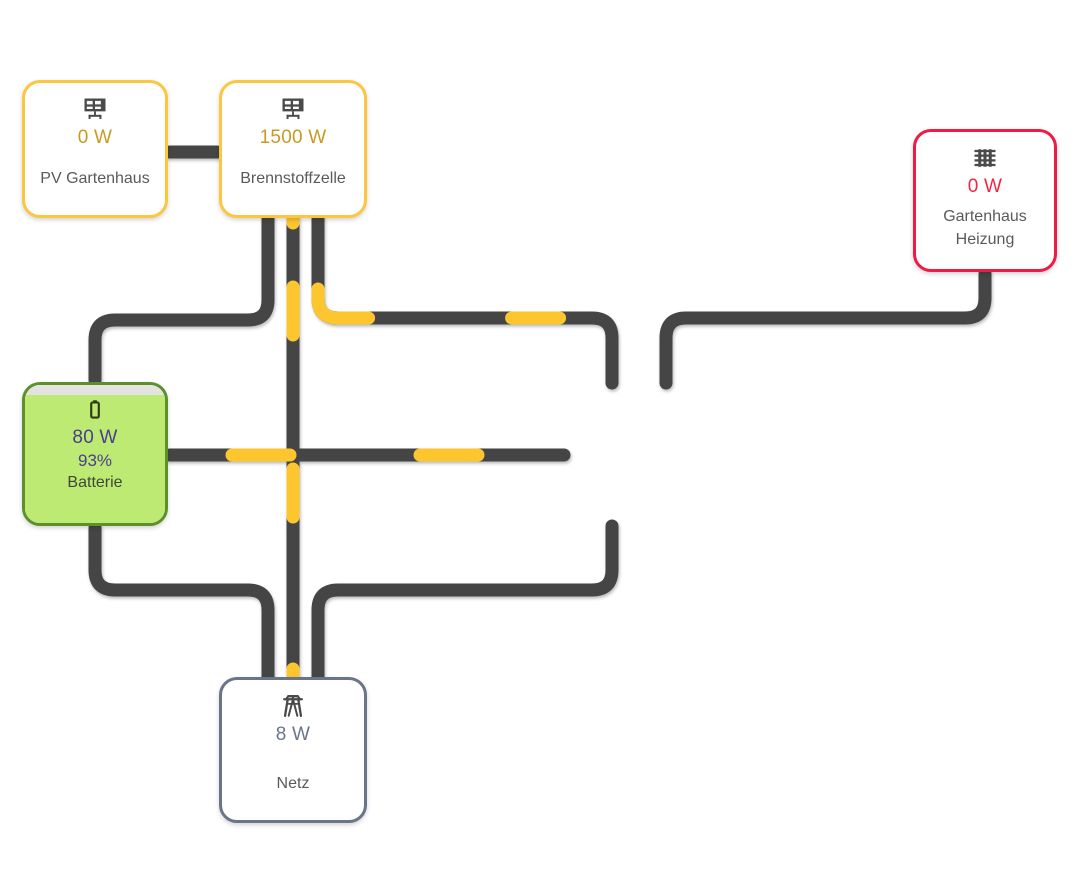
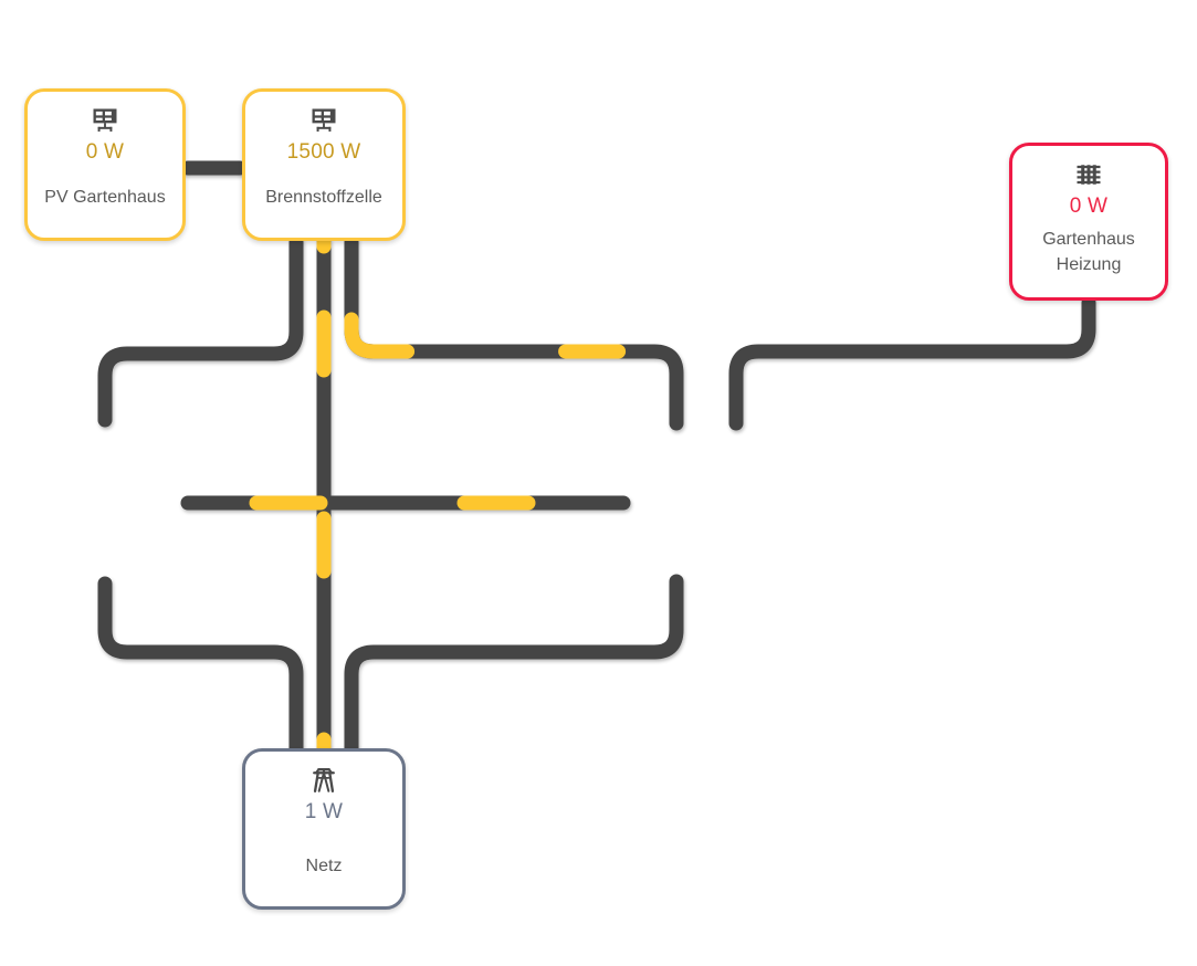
  0 W
  PV Gartenhaus
  1500 W
  Brennstoffzelle
  0 W
  Gartenhaus Heizung
- 80 W
- 93%
- Batterie
- 8 W
+ 1 W
  Netz
